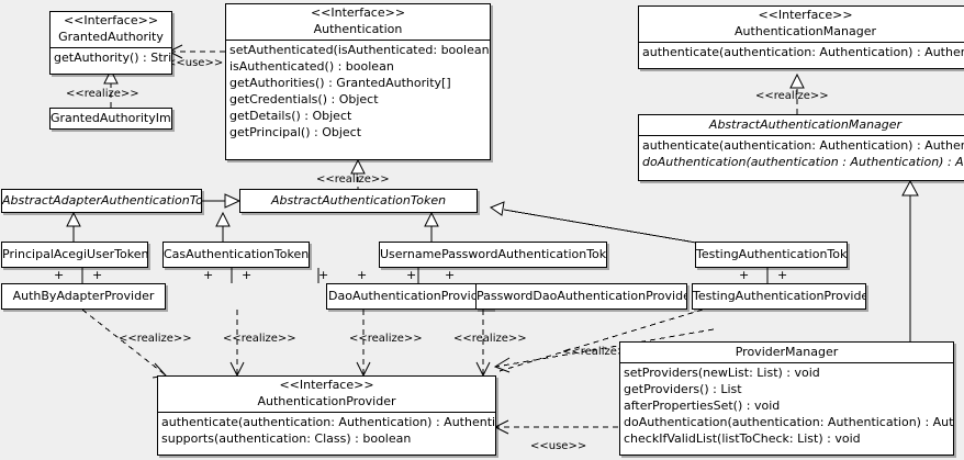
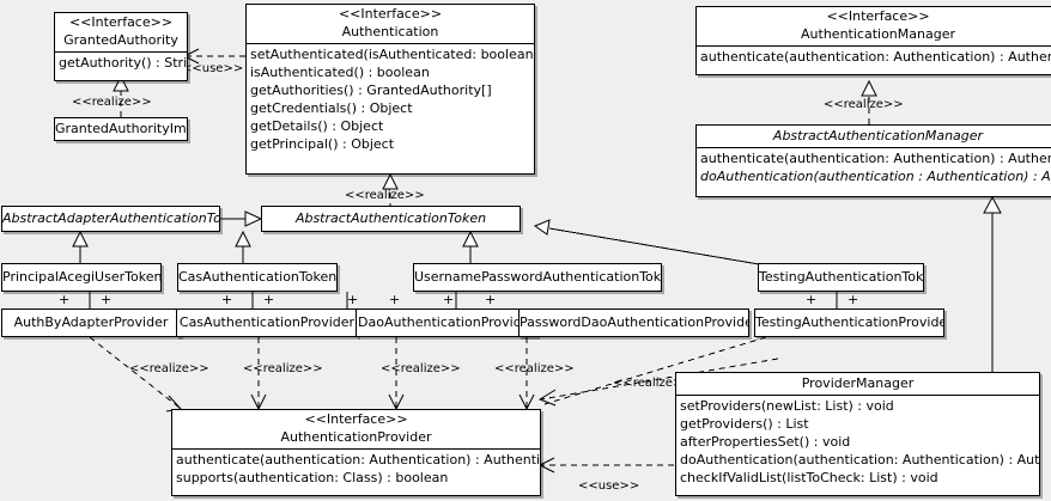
  +
  +
  +
  +
  +
  +
  +
  +
  +
  +
  <use>>
  <<realize>>
  <<realize>>
  <<realize>>
  <<realize>>
  <<realize>>
  <<realize>>
  <<realize>>
  <<realize
  <<use>>
  <<Interface>>
  GrantedAuthority
  getAuthority() : Stri
  GrantedAuthorityIm
  <<Interface>>
  Authentication
  setAuthenticated(isAuthenticated: boolean
  isAuthenticated() : boolean
  getAuthorities() : GrantedAuthority[]
  getCredentials() : Object
  getDetails() : Object
  getPrincipal() : Object
  <<Interface>>
  AuthenticationManager
  authenticate(authentication: Authentication) : Authe
  AbstractAuthenticationManager
  authenticate(authentication: Authentication) : Authe
  doAuthentication(authentication : Authentication) : A
  AbstractAdapterAuthenticationTo
  AbstractAuthenticationToken
  PrincipalAcegiUserToken
  CasAuthenticationToken
  UsernamePasswordAuthenticationTok
  TestingAuthenticationTok
  AuthByAdapterProvider
+ CasAuthenticationProvider
  DaoAuthenticationProvi
  PasswordDaoAuthenticationProvide
  TestingAuthenticationProvide
  <<Interface>>
  AuthenticationProvider
  authenticate(authentication: Authentication) : Authenti
  supports(authentication: Class) : boolean
  ProviderManager
  setProviders(newList: List) : void
  getProviders() : List
  afterPropertiesSet() : void
  doAuthentication(authentication: Authentication) : Aut
  checkIfValidList(listToCheck: List) : void
